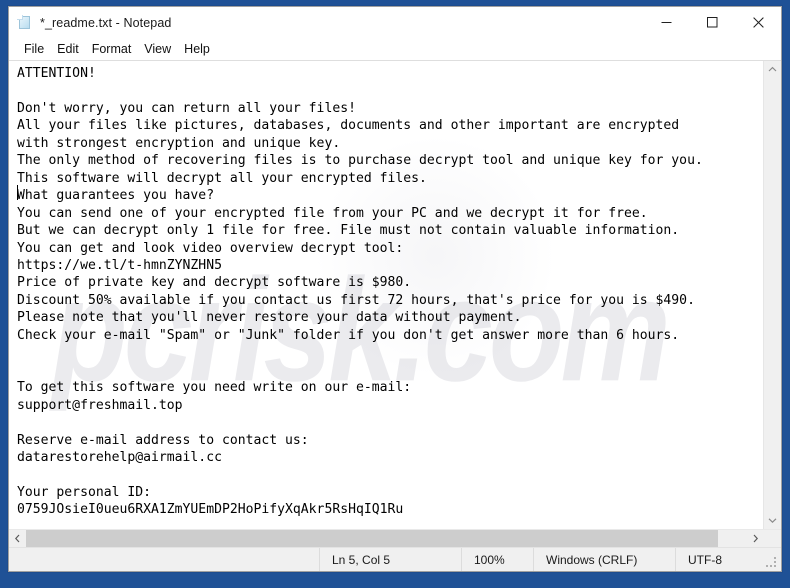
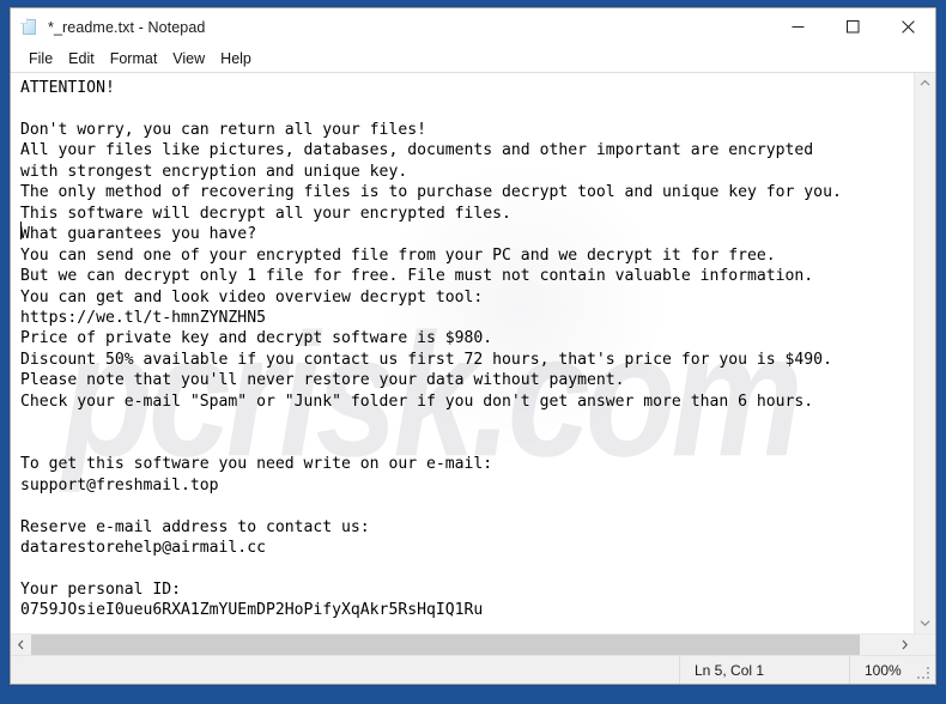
  *_readme.txt - Notepad
  File
  Edit
  Format
  View
  Help
  pcrisk.com
  ATTENTION!
  Don't worry, you can return all your files!
  All your files like pictures, databases, documents and other important are encrypted
  with strongest encryption and unique key.
  The only method of recovering files is to purchase decrypt tool and unique key for you.
  This software will decrypt all your encrypted files.
  What guarantees you have?
  You can send one of your encrypted file from your PC and we decrypt it for free.
  But we can decrypt only 1 file for free. File must not contain valuable information.
  You can get and look video overview decrypt tool:
  https://we.tl/t-hmnZYNZHN5
  Price of private key and decrypt software is $980.
  Discount 50% available if you contact us first 72 hours, that's price for you is $490.
  Please note that you'll never restore your data without payment.
  Check your e-mail "Spam" or "Junk" folder if you don't get answer more than 6 hours.
  To get this software you need write on our e-mail:
  support@freshmail.top
  Reserve e-mail address to contact us:
  datarestorehelp@airmail.cc
  Your personal ID:
  0759JOsieI0ueu6RXA1ZmYUEmDP2HoPifyXqAkr5RsHqIQ1Ru
- Ln 5, Col 5
+ Ln 5, Col 1
  100%
- Windows (CRLF)
- UTF-8
